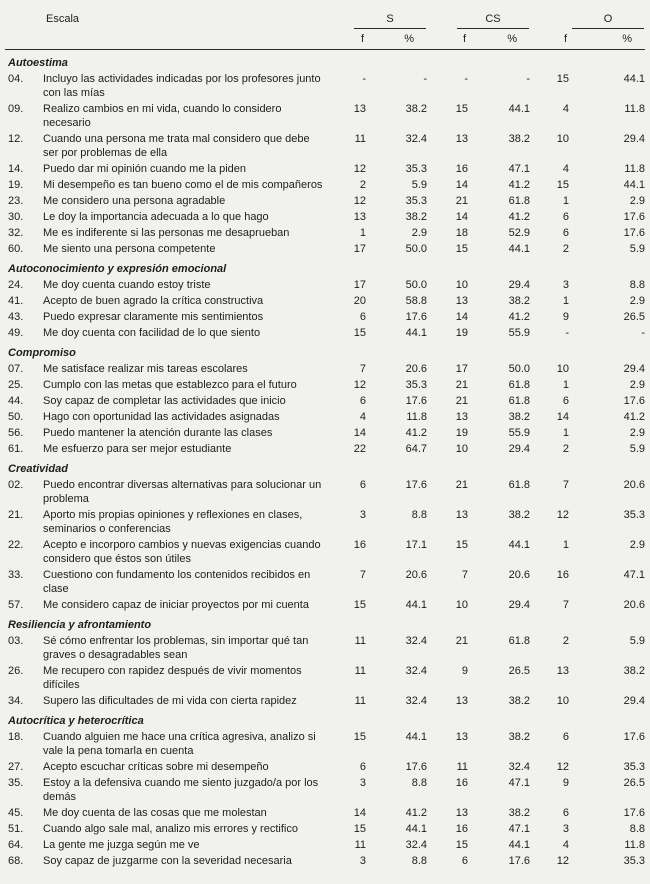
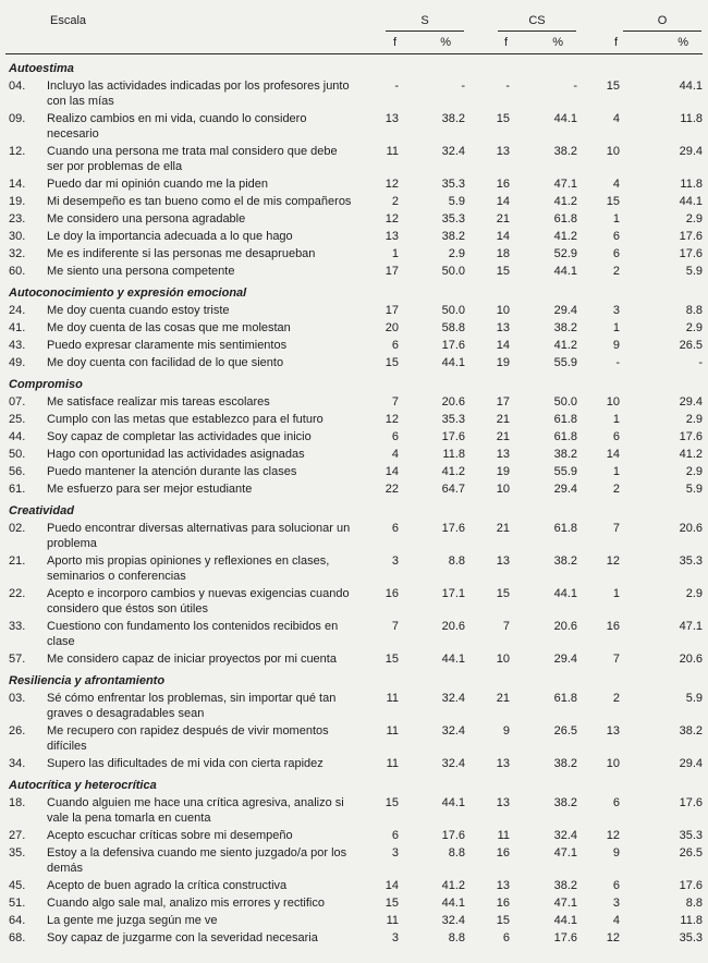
  Escala	S	CS	O
  f	%	f	%	f	%
  Autoestima
  04.	Incluyo las actividades indicadas por los profesores junto con las mías	-	-	-	-	15	44.1
  09.	Realizo cambios en mi vida, cuando lo considero necesario	13	38.2	15	44.1	4	11.8
  12.	Cuando una persona me trata mal considero que debe ser por problemas de ella	11	32.4	13	38.2	10	29.4
  14.	Puedo dar mi opinión cuando me la piden	12	35.3	16	47.1	4	11.8
  19.	Mi desempeño es tan bueno como el de mis compañeros	2	5.9	14	41.2	15	44.1
  23.	Me considero una persona agradable	12	35.3	21	61.8	1	2.9
  30.	Le doy la importancia adecuada a lo que hago	13	38.2	14	41.2	6	17.6
  32.	Me es indiferente si las personas me desaprueban	1	2.9	18	52.9	6	17.6
  60.	Me siento una persona competente	17	50.0	15	44.1	2	5.9
  Autoconocimiento y expresión emocional
  24.	Me doy cuenta cuando estoy triste	17	50.0	10	29.4	3	8.8
- 41.	Acepto de buen agrado la crítica constructiva	20	58.8	13	38.2	1	2.9
+ 41.	Me doy cuenta de las cosas que me molestan	20	58.8	13	38.2	1	2.9
  43.	Puedo expresar claramente mis sentimientos	6	17.6	14	41.2	9	26.5
  49.	Me doy cuenta con facilidad de lo que siento	15	44.1	19	55.9	-	-
  Compromiso
  07.	Me satisface realizar mis tareas escolares	7	20.6	17	50.0	10	29.4
  25.	Cumplo con las metas que establezco para el futuro	12	35.3	21	61.8	1	2.9
  44.	Soy capaz de completar las actividades que inicio	6	17.6	21	61.8	6	17.6
  50.	Hago con oportunidad las actividades asignadas	4	11.8	13	38.2	14	41.2
  56.	Puedo mantener la atención durante las clases	14	41.2	19	55.9	1	2.9
  61.	Me esfuerzo para ser mejor estudiante	22	64.7	10	29.4	2	5.9
  Creatividad
  02.	Puedo encontrar diversas alternativas para solucionar un problema	6	17.6	21	61.8	7	20.6
  21.	Aporto mis propias opiniones y reflexiones en clases, seminarios o conferencias	3	8.8	13	38.2	12	35.3
  22.	Acepto e incorporo cambios y nuevas exigencias cuando considero que éstos son útiles	16	17.1	15	44.1	1	2.9
  33.	Cuestiono con fundamento los contenidos recibidos en clase	7	20.6	7	20.6	16	47.1
  57.	Me considero capaz de iniciar proyectos por mi cuenta	15	44.1	10	29.4	7	20.6
  Resiliencia y afrontamiento
  03.	Sé cómo enfrentar los problemas, sin importar qué tan graves o desagradables sean	11	32.4	21	61.8	2	5.9
  26.	Me recupero con rapidez después de vivir momentos difíciles	11	32.4	9	26.5	13	38.2
  34.	Supero las dificultades de mi vida con cierta rapidez	11	32.4	13	38.2	10	29.4
  Autocrítica y heterocrítica
  18.	Cuando alguien me hace una crítica agresiva, analizo si vale la pena tomarla en cuenta	15	44.1	13	38.2	6	17.6
  27.	Acepto escuchar críticas sobre mi desempeño	6	17.6	11	32.4	12	35.3
  35.	Estoy a la defensiva cuando me siento juzgado/a por los demás	3	8.8	16	47.1	9	26.5
- 45.	Me doy cuenta de las cosas que me molestan	14	41.2	13	38.2	6	17.6
+ 45.	Acepto de buen agrado la crítica constructiva	14	41.2	13	38.2	6	17.6
  51.	Cuando algo sale mal, analizo mis errores y rectifico	15	44.1	16	47.1	3	8.8
  64.	La gente me juzga según me ve	11	32.4	15	44.1	4	11.8
  68.	Soy capaz de juzgarme con la severidad necesaria	3	8.8	6	17.6	12	35.3
